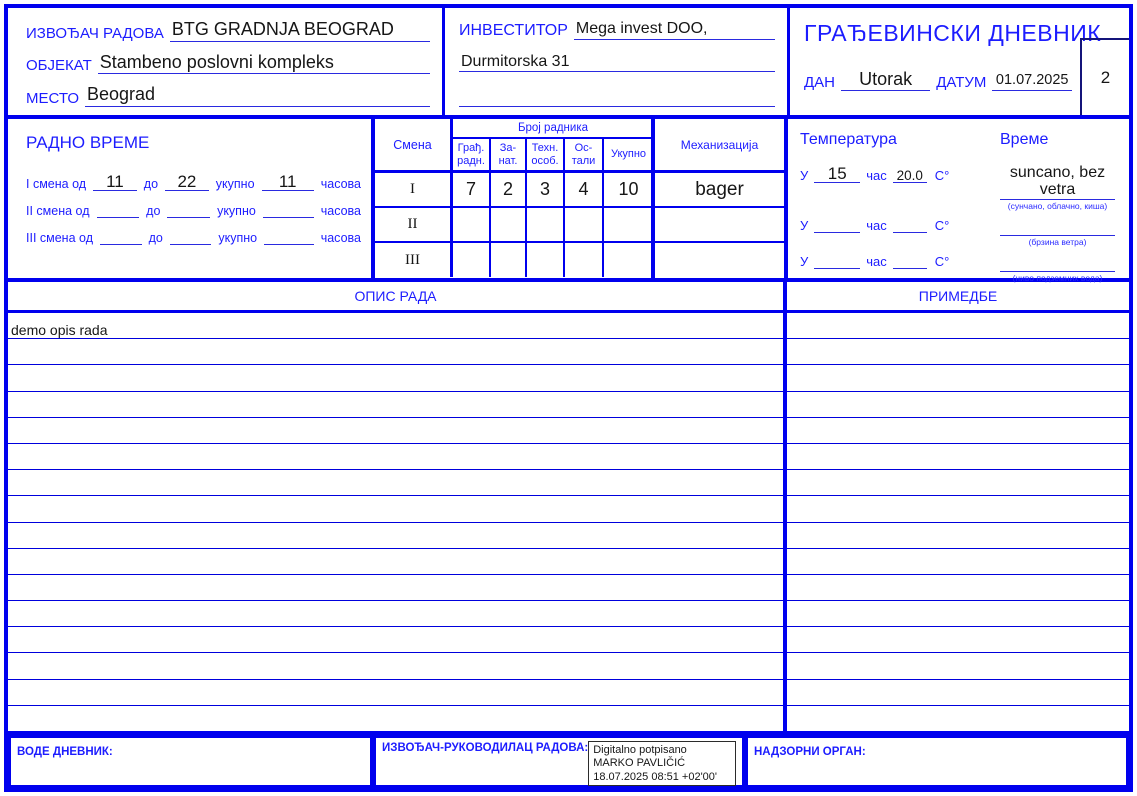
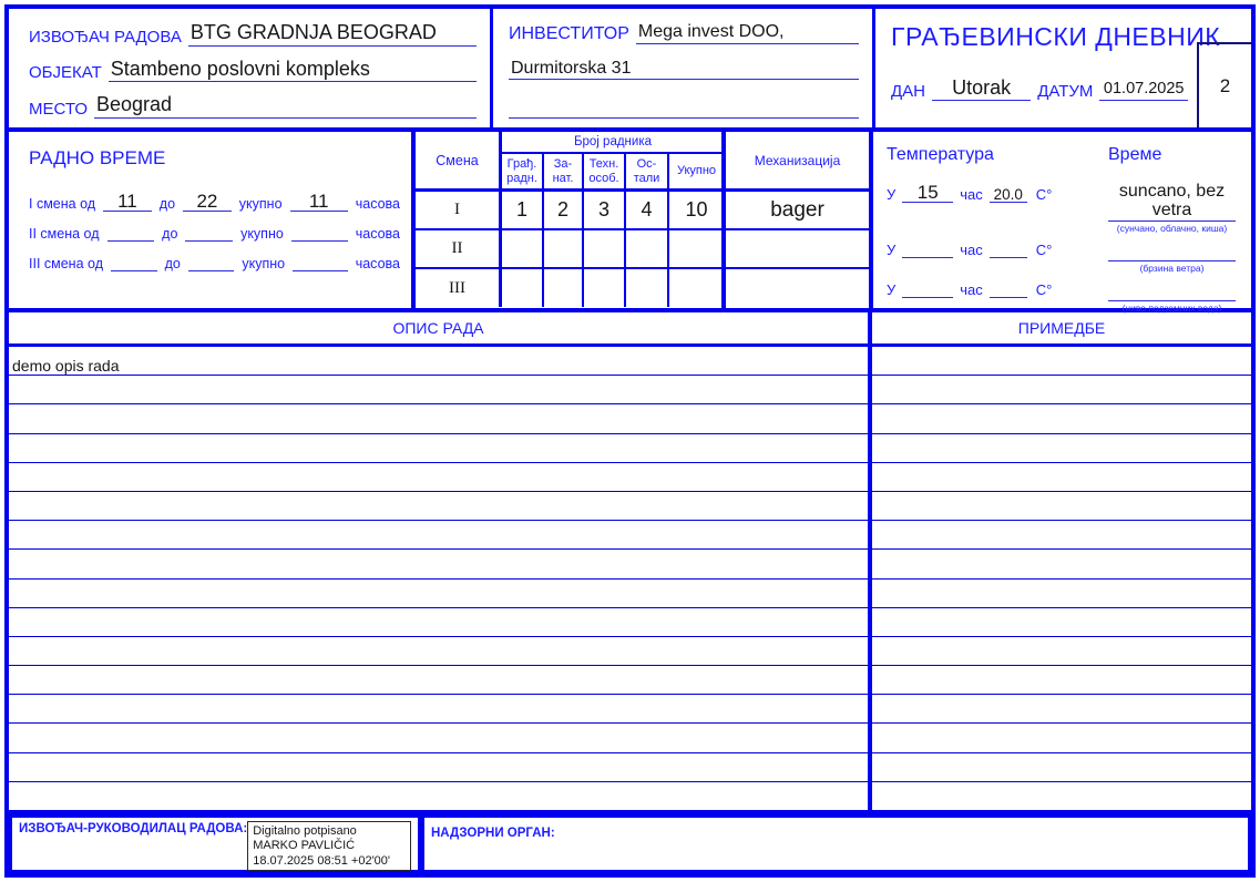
  ИЗВОЂАЧ РАДОВА
  BTG GRADNJA BEOGRAD
  ОБЈЕКАТ
  Stambeno poslovni kompleks
  МЕСТО
  Beograd
  ИНВЕСТИТОР
  Mega invest DOO,
  Durmitorska 31
  ГРАЂЕВИНСКИ ДНЕВНИК
  ДАН
  Utorak
  ДАТУМ
  01.07.2025
  2
  РАДНО ВРЕМЕ
  I смена од
  11
  до
  22
  укупно
  11
  часова
  II смена од
  до
  укупно
  часова
  III смена од
  до
  укупно
  часова
  Смена
  Број радника
  Грађ.
  радн.
  За-
  нат.
  Техн.
  особ.
  Ос-
  тали
  Укупно
  I
- 7
+ 1
  2
  3
  4
  10
  II
  III
  Механизација
  bager
  Температура
  Време
  У
  15
  час
  20.0
  С°
  suncano, bez vetra
  (сунчано, облачно, киша)
  У
  час
  С°
  (брзина ветра)
  У
  час
  С°
  (ниво подземних вода)
  ОПИС РАДА
  ПРИМЕДБЕ
  demo opis rada
- ВОДЕ ДНЕВНИК:
  ИЗВОЂАЧ-РУКОВОДИЛАЦ РАДОВА:
  Digitalno potpisano
  MARKO PAVLIČIĆ
  18.07.2025 08:51 +02'00'
  НАДЗОРНИ ОРГАН:
